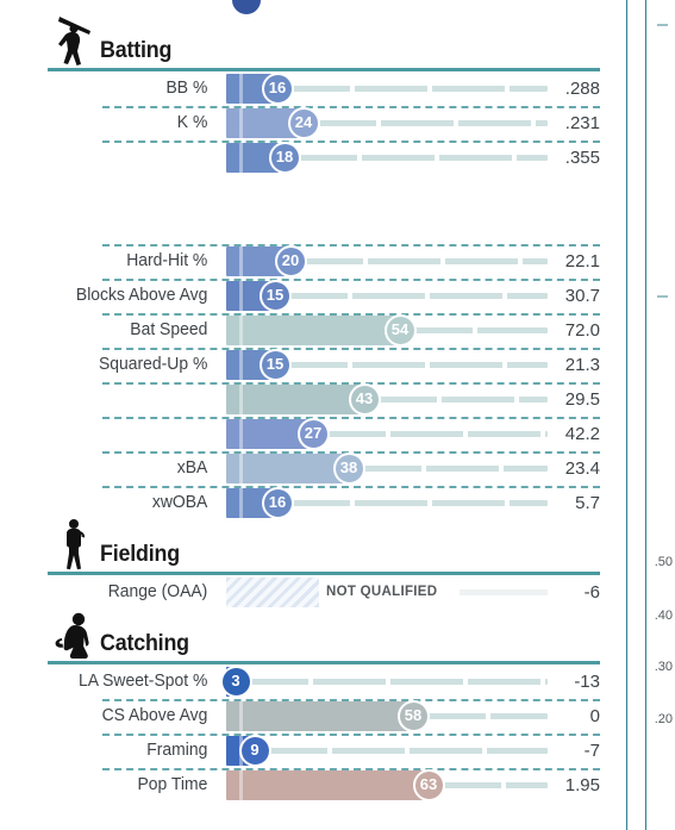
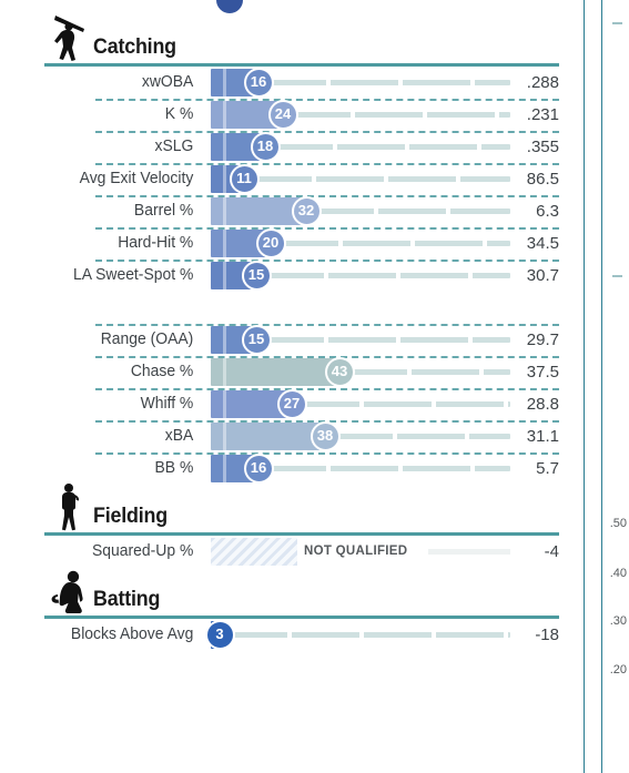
- Batting
+ Catching
- BB %
+ xwOBA
  16
  .288
  K %
  24
  .231
+ xSLG
  18
  .355
+ Avg Exit Velocity
+ 11
+ 86.5
+ Barrel %
+ 32
+ 6.3
  Hard-Hit %
  20
- 22.1
+ 34.5
- Blocks Above Avg
+ LA Sweet-Spot %
  15
  30.7
- Bat Speed
- 54
- 72.0
- Squared-Up %
+ Range (OAA)
  15
- 21.3
+ 29.7
+ Chase %
  43
- 29.5
+ 37.5
+ Whiff %
  27
- 42.2
+ 28.8
  xBA
  38
- 23.4
+ 31.1
- xwOBA
+ BB %
  16
  5.7
  Fielding
- Range (OAA)
+ Squared-Up %
  NOT QUALIFIED
- -6
+ -4
- Catching
+ Batting
- LA Sweet-Spot %
+ Blocks Above Avg
  3
- -13
+ -18
- CS Above Avg
- 58
- 0
- Framing
- 9
- -7
- Pop Time
- 63
- 1.95
  .50
  .40
  .30
  .20
